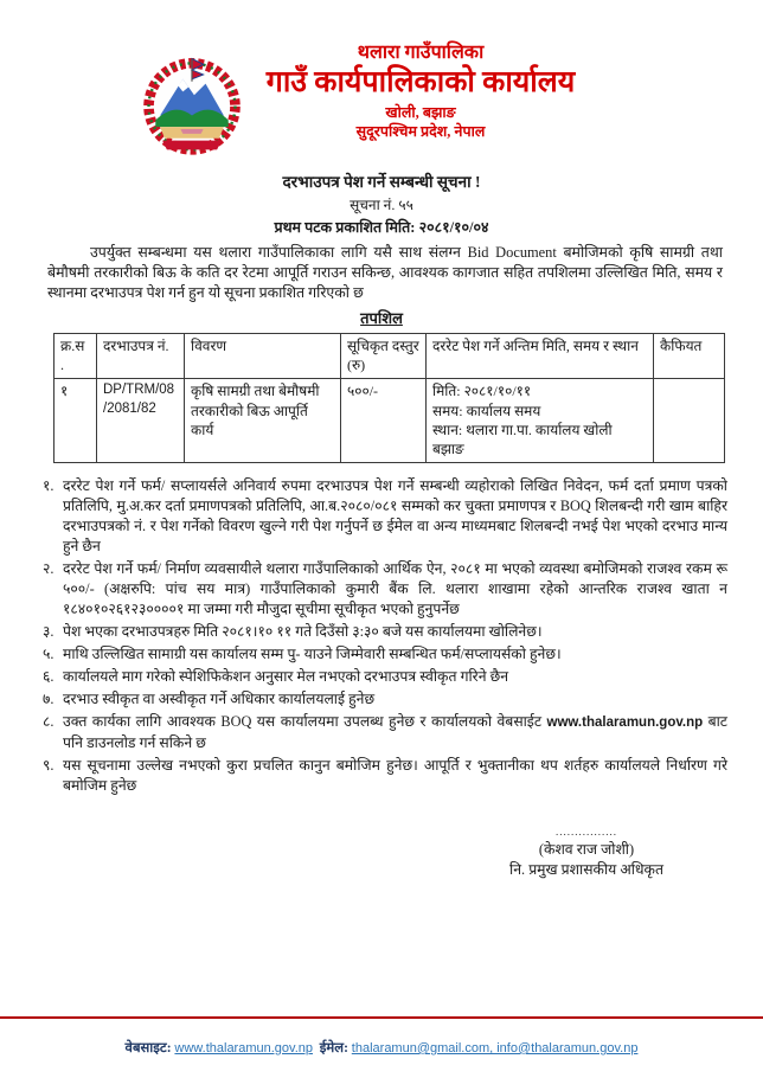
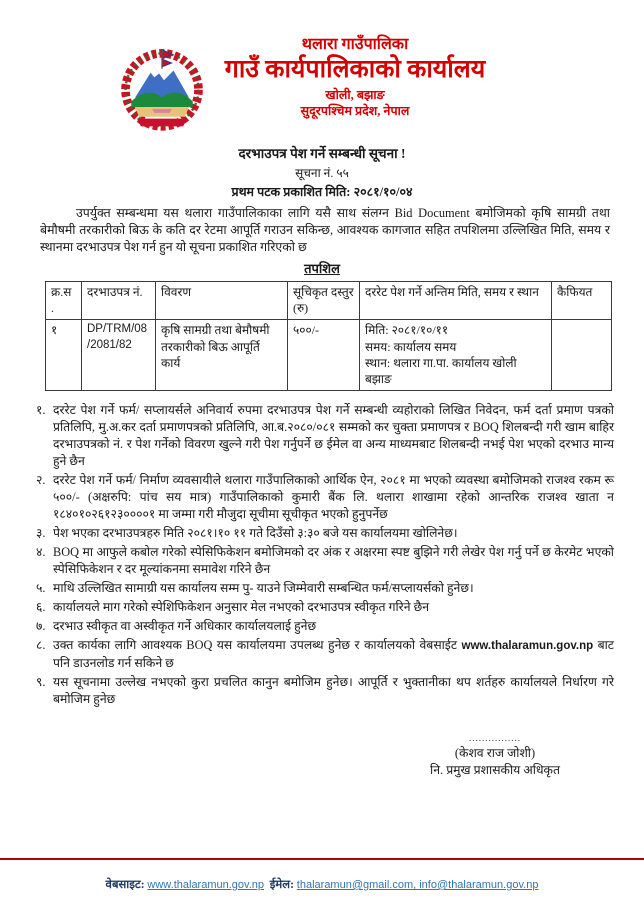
  थलारा गाउँपालिका
  गाउँ कार्यपालिकाको कार्यालय
  खोली, बझाङ
  सुदूरपश्चिम प्रदेश, नेपाल
  दरभाउपत्र पेश गर्ने सम्बन्धी सूचना !
  सूचना नं. ५५
  प्रथम पटक प्रकाशित मिति: २०८१/१०/०४
  उपर्युक्त सम्बन्धमा यस थलारा गाउँपालिकाका लागि यसै साथ संलग्न Bid Document बमोजिमको कृषि सामग्री तथा बेमौषमी तरकारीको बिऊ के कति दर रेटमा आपूर्ति गराउन सकिन्छ, आवश्यक कागजात सहित तपशिलमा उल्लिखित मिति, समय र स्थानमा दरभाउपत्र पेश गर्न हुन यो सूचना प्रकाशित गरिएको छ
  तपशिल
  क्र.स .	दरभाउपत्र नं.	विवरण	सूचिकृत दस्तुर (रु)	दररेट पेश गर्ने अन्तिम मिति, समय र स्थान	कैफियत
  १	DP/TRM/08 /2081/82	कृषि सामग्री तथा बेमौषमी तरकारीको बिऊ आपूर्ति कार्य	५००/-	मिति: २०८१/१०/११समय: कार्यालय समयस्थान: थलारा गा.पा. कार्यालय खोली बझाङ
  १.
  दररेट पेश गर्ने फर्म/ सप्लायर्सले अनिवार्य रुपमा दरभाउपत्र पेश गर्ने सम्बन्धी व्यहोराको लिखित निवेदन, फर्म दर्ता प्रमाण पत्रको प्रतिलिपि, मु.अ.कर दर्ता प्रमाणपत्रको प्रतिलिपि, आ.ब.२०८०/०८१ सम्मको कर चुक्ता प्रमाणपत्र र BOQ शिलबन्दी गरी खाम बाहिर दरभाउपत्रको नं. र पेश गर्नेको विवरण खुल्ने गरी पेश गर्नुपर्ने छ ईमेल वा अन्य माध्यमबाट शिलबन्दी नभई पेश भएको दरभाउ मान्य हुने छैन
  २.
  दररेट पेश गर्ने फर्म/ निर्माण व्यवसायीले थलारा गाउँपालिकाको आर्थिक ऐन, २०८१ मा भएको व्यवस्था बमोजिमको राजश्व रकम रू ५००/- (अक्षरुपि: पांच सय मात्र) गाउँपालिकाको कुमारी बैंक लि. थलारा शाखामा रहेको आन्तरिक राजश्व खाता न १८४०१०२६१२३००००१ मा जम्मा गरी मौजुदा सूचीमा सूचीकृत भएको हुनुपर्नेछ
  ३.
  पेश भएका दरभाउपत्रहरु मिति २०८१।१० ११ गते दिउँसो ३:३० बजे यस कार्यालयमा खोलिनेछ।
+ ४.
+ BOQ मा आफुले कबोल गरेको स्पेसिफिकेशन बमोजिमको दर अंक र अक्षरमा स्पष्ट बुझिने गरी लेखेर पेश गर्नु पर्ने छ केरमेट भएको स्पेसिफिकेशन र दर मूल्यांकनमा समावेश गरिने छैन
  ५.
  माथि उल्लिखित सामाग्री यस कार्यालय सम्म पु- याउने जिम्मेवारी सम्बन्धित फर्म/सप्लायर्सको हुनेछ।
  ६.
  कार्यालयले माग गरेको स्पेशिफिकेशन अनुसार मेल नभएको दरभाउपत्र स्वीकृत गरिने छैन
  ७.
  दरभाउ स्वीकृत वा अस्वीकृत गर्ने अधिकार कार्यालयलाई हुनेछ
  ८.
  उक्त कार्यका लागि आवश्यक BOQ यस कार्यालयमा उपलब्ध हुनेछ र कार्यालयको वेबसाईट www.thalaramun.gov.np बाट पनि डाउनलोड गर्न सकिने छ
  ९.
  यस सूचनामा उल्लेख नभएको कुरा प्रचलित कानुन बमोजिम हुनेछ। आपूर्ति र भुक्तानीका थप शर्तहरु कार्यालयले निर्धारण गरे बमोजिम हुनेछ
  ................
  (केशव राज जोशी)
  नि. प्रमुख प्रशासकीय अधिकृत
  वेबसाइट: www.thalaramun.gov.np ईमेल: thalaramun@gmail.com, info@thalaramun.gov.np
